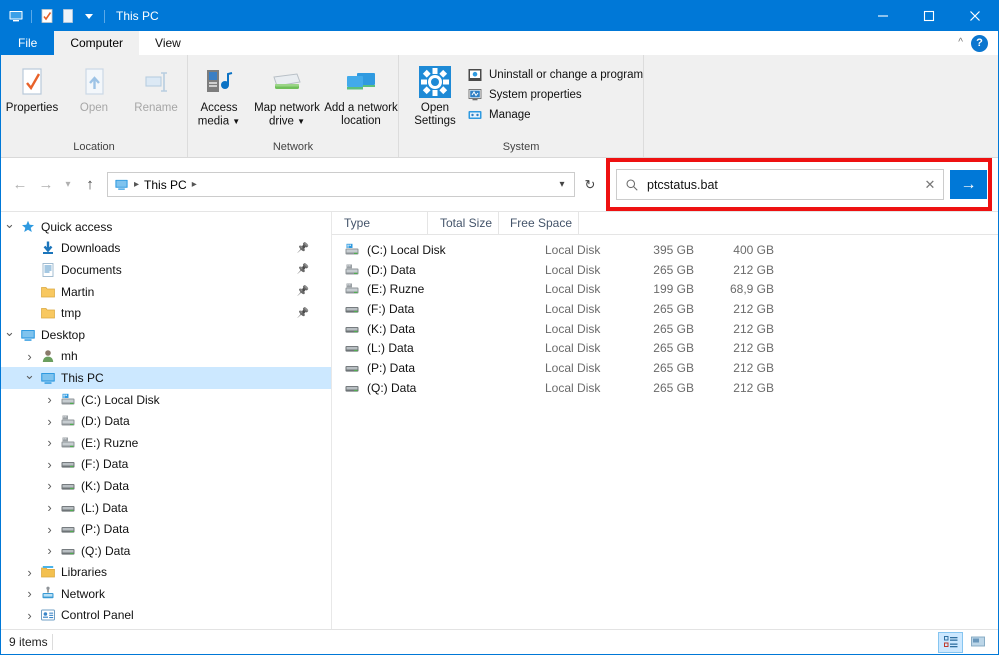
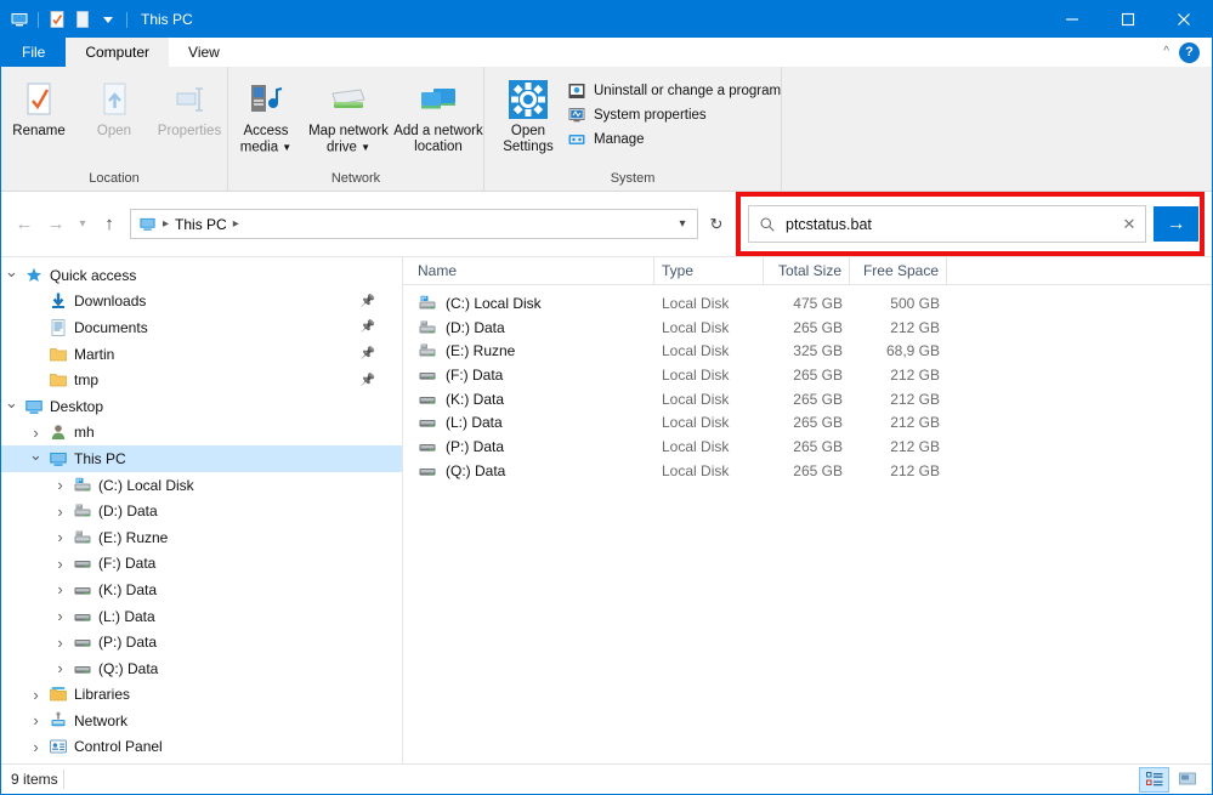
  This PC
  File
  Computer
  View
  ^
  ?
- Properties
+ Rename
  Open
- Rename
+ Properties
  Location
  Access media ▼
  Map network drive ▼
  Add a network location
  Network
  Open Settings
  Uninstall or change a program
  System properties
  Manage
  System
  ←
  →
  ▾
  ↑
  ▸
  This PC
  ▸
  ▾
  ↻
  ptcstatus.bat
  ✕
  →
  Quick access
  Downloads
  📌
  Documents
  📌
  Martin
  📌
  tmp
  📌
  Desktop
  mh
  This PC
  (C:) Local Disk
  (D:) Data
  (E:) Ruzne
  (F:) Data
  (K:) Data
  (L:) Data
  (P:) Data
  (Q:) Data
  Libraries
  Network
  Control Panel
+ Name
  Type
  Total Size
  Free Space
  (C:) Local Disk
  Local Disk
- 395 GB
+ 475 GB
- 400 GB
+ 500 GB
  (D:) Data
  Local Disk
  265 GB
  212 GB
  (E:) Ruzne
  Local Disk
- 199 GB
+ 325 GB
  68,9 GB
  (F:) Data
  Local Disk
  265 GB
  212 GB
  (K:) Data
  Local Disk
  265 GB
  212 GB
  (L:) Data
  Local Disk
  265 GB
  212 GB
  (P:) Data
  Local Disk
  265 GB
  212 GB
  (Q:) Data
  Local Disk
  265 GB
  212 GB
  9 items
